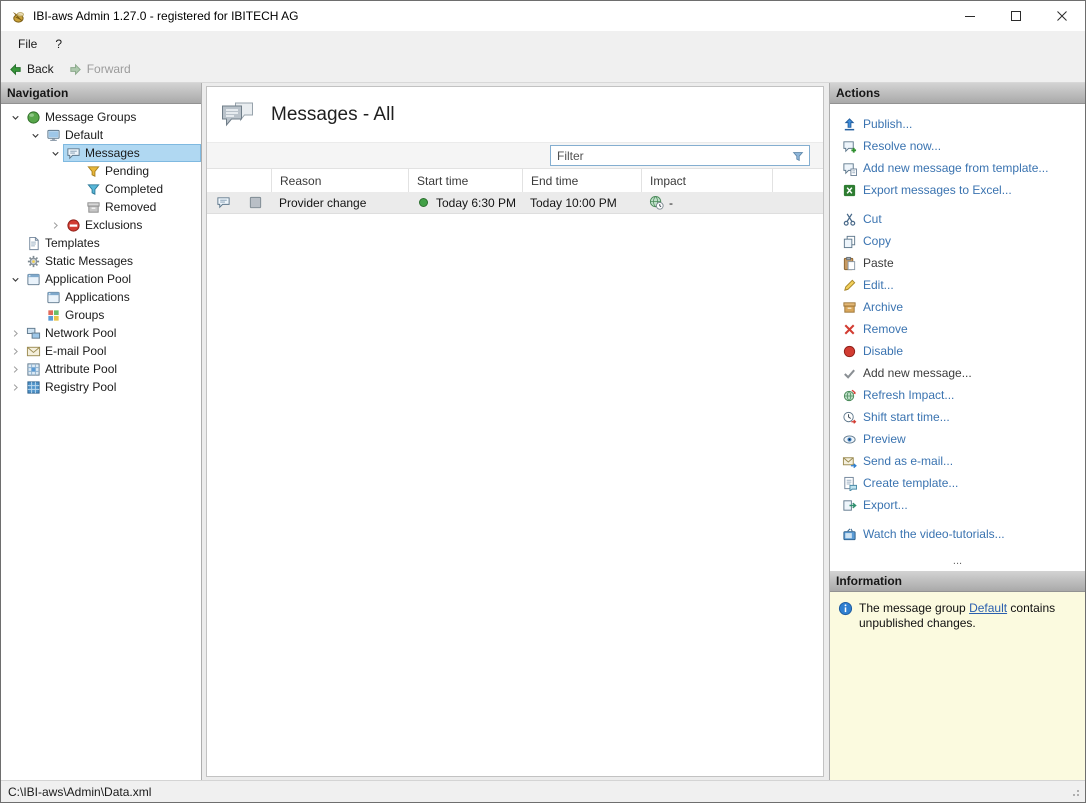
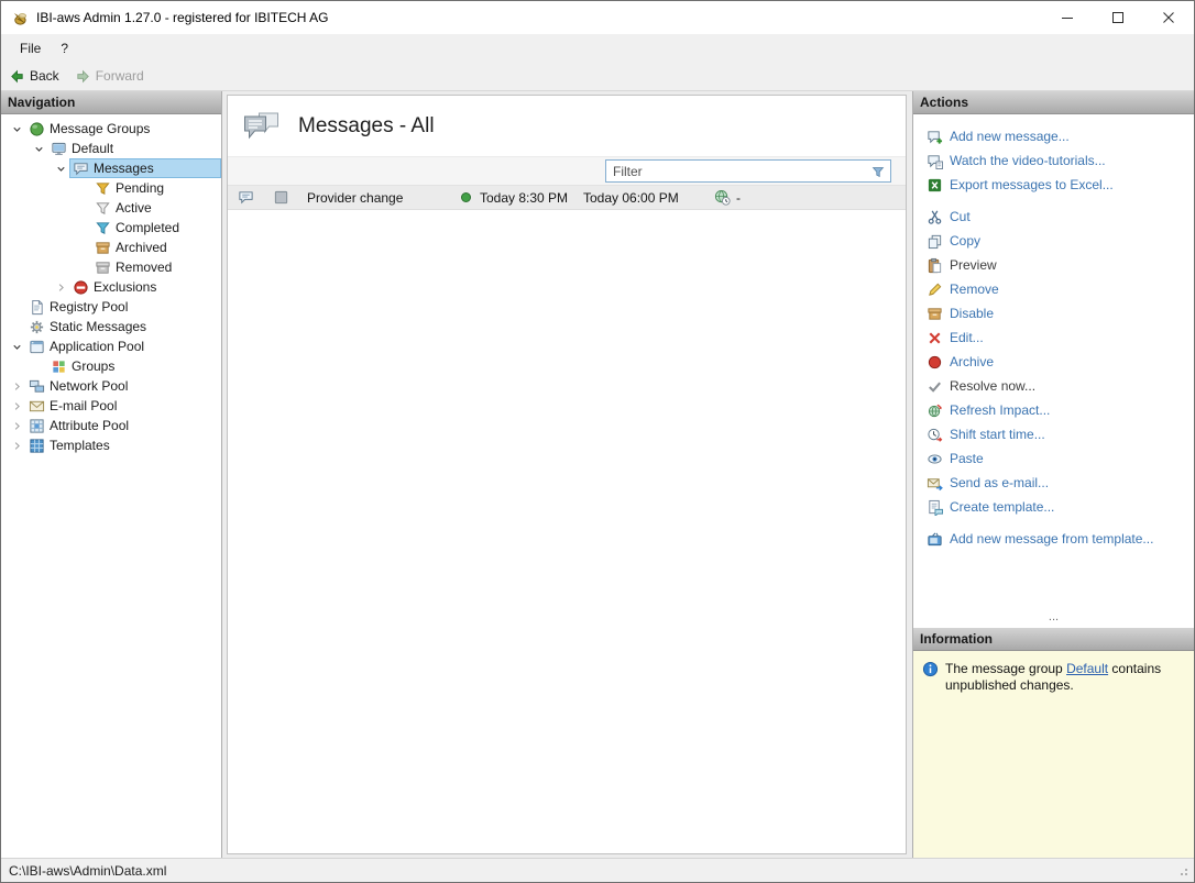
  IBI-aws Admin 1.27.0 - registered for IBITECH AG
  File
  ?
  Back
  Forward
  Navigation
  Message Groups
  Default
  Messages
  Pending
+ Active
  Completed
+ Archived
  Removed
  Exclusions
- Templates
+ Registry Pool
  Static Messages
  Application Pool
- Applications
  Groups
  Network Pool
  E-mail Pool
  Attribute Pool
- Registry Pool
+ Templates
  Messages - All
  Filter
- Reason
- Start time
- End time
- Impact
  Provider change
- Today 6:30 PM
+ Today 8:30 PM
- Today 10:00 PM
+ Today 06:00 PM
  -
  Actions
- Publish...
- Resolve now...
+ Add new message...
- Add new message from template...
+ Watch the video-tutorials...
  Export messages to Excel...
  Cut
  Copy
- Paste
+ Preview
- Edit...
+ Remove
- Archive
+ Disable
- Remove
+ Edit...
- Disable
+ Archive
- Add new message...
+ Resolve now...
  Refresh Impact...
  Shift start time...
- Preview
+ Paste
  Send as e-mail...
  Create template...
- Export...
- Watch the video-tutorials...
+ Add new message from template...
  ...
  Information
  The message group Default contains unpublished changes.
  C:\IBI-aws\Admin\Data.xml
